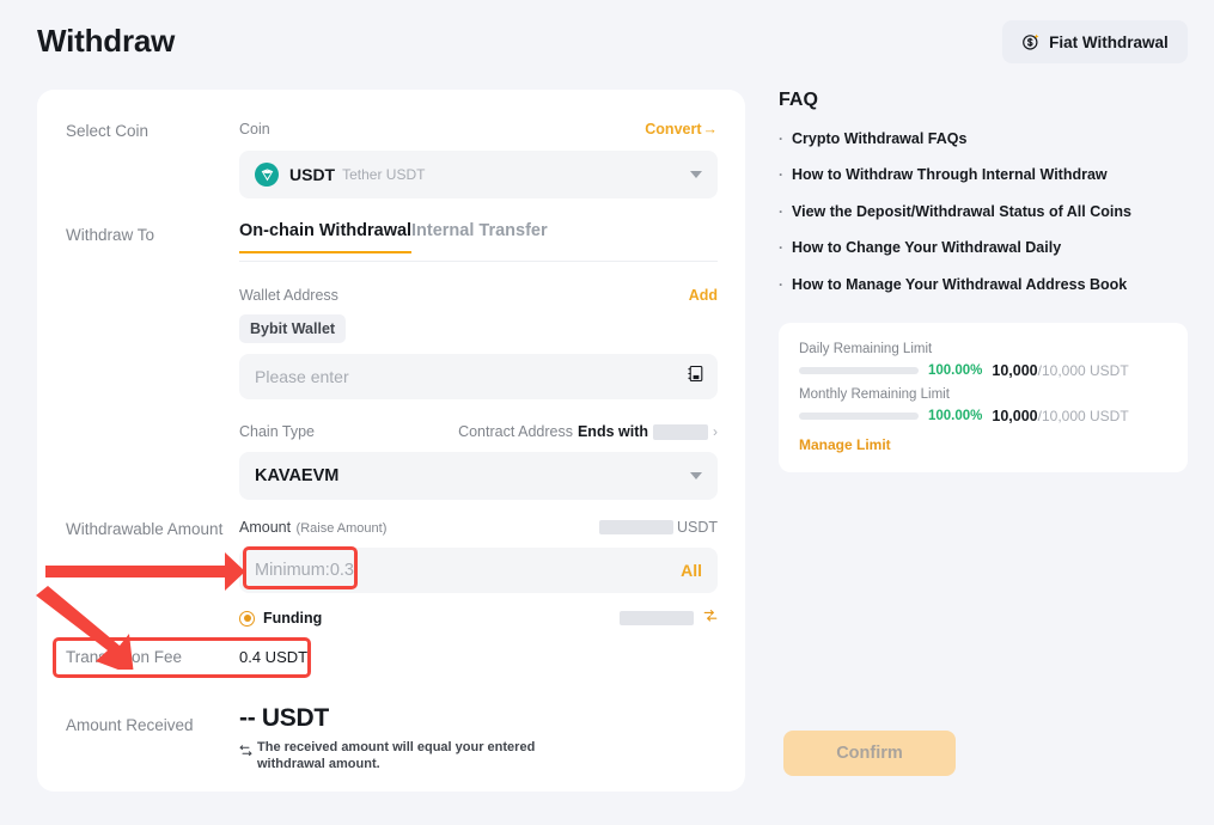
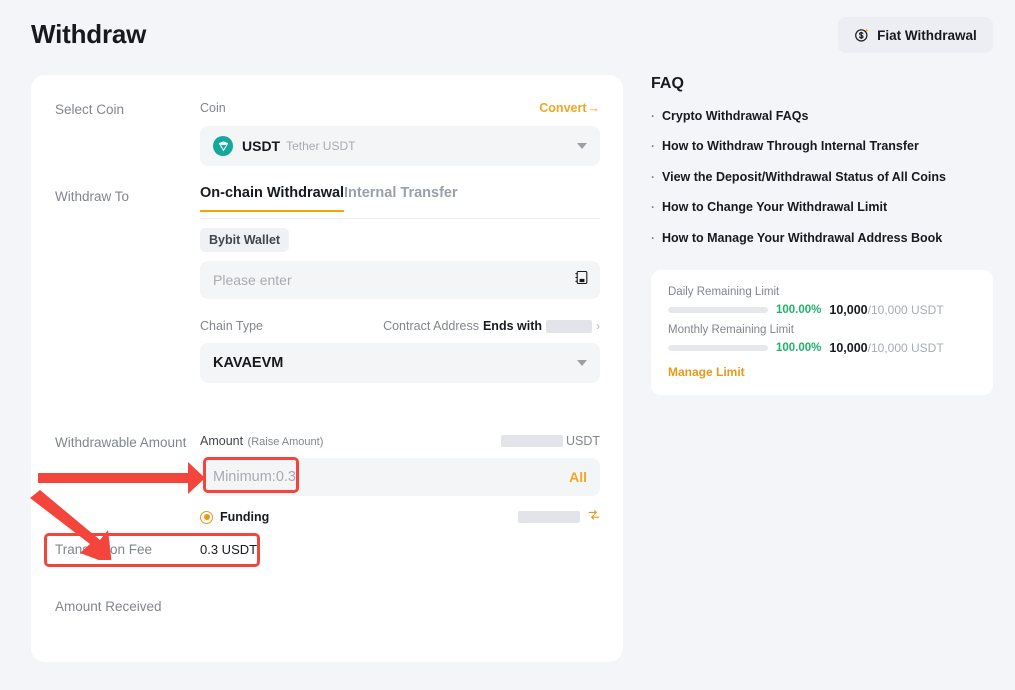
  Withdraw
  Fiat Withdrawal
  Select Coin
  Coin
  Convert
  →
  USDT
  Tether USDT
  Withdraw To
  On-chain Withdrawal
  Internal Transfer
- Wallet Address
- Add
  Bybit Wallet
  Please enter
  Chain Type
  Contract Address
  Ends with
  ›
  KAVAEVM
  Withdrawable Amount
  Amount (Raise Amount)
  USDT
  Minimum:0.3
  All
  Funding
- 0.4 USDT
+ 0.3 USDT
  Amount Received
- -- USDT
- The received amount will equal your entered withdrawal amount.
- Confirm
  FAQ
  ·
  Crypto Withdrawal FAQs
  ·
- How to Withdraw Through Internal Withdraw
+ How to Withdraw Through Internal Transfer
  ·
  View the Deposit/Withdrawal Status of All Coins
  ·
- How to Change Your Withdrawal Daily
+ How to Change Your Withdrawal Limit
  ·
  How to Manage Your Withdrawal Address Book
  Daily Remaining Limit
  100.00%
  10,000/10,000 USDT
  Monthly Remaining Limit
  100.00%
  10,000/10,000 USDT
  Manage Limit
